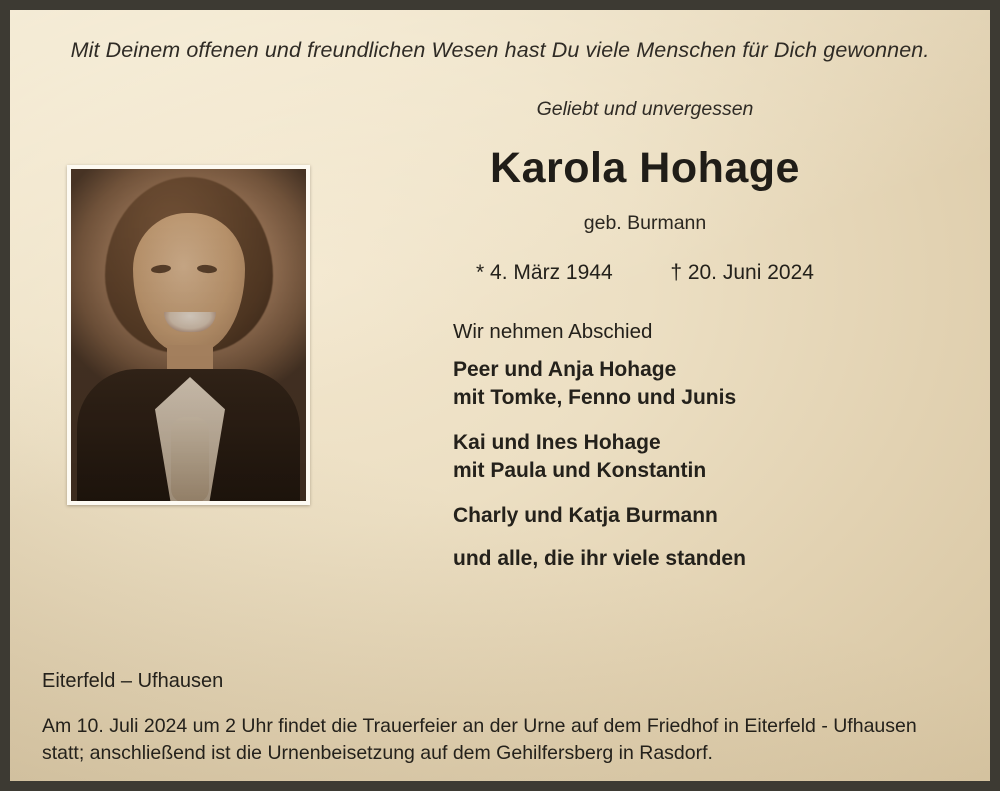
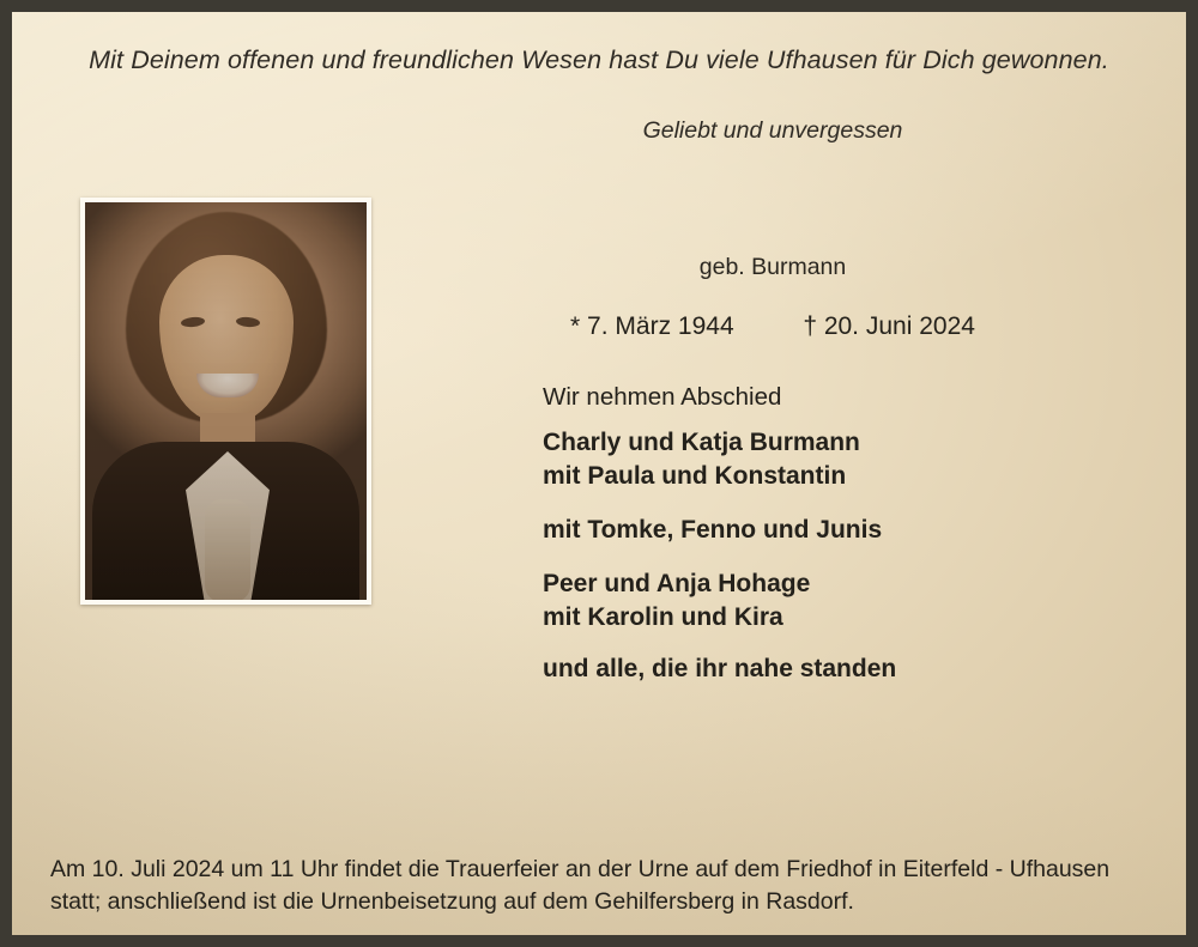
- Mit Deinem offenen und freundlichen Wesen hast Du viele Menschen für Dich gewonnen.
+ Mit Deinem offenen und freundlichen Wesen hast Du viele Ufhausen für Dich gewonnen.
  Geliebt und unvergessen
- Karola Hohage
  geb. Burmann
- * 4. März 1944 † 20. Juni 2024
+ * 7. März 1944 † 20. Juni 2024
  Wir nehmen Abschied
- Peer und Anja Hohage
+ Charly und Katja Burmann
- mit Tomke, Fenno und Junis
+ mit Paula und Konstantin
- Kai und Ines Hohage
- mit Paula und Konstantin
+ mit Tomke, Fenno und Junis
- Charly und Katja Burmann
+ Peer und Anja Hohage
+ mit Karolin und Kira
- und alle, die ihr viele standen
+ und alle, die ihr nahe standen
- Eiterfeld – Ufhausen
- Am 10. Juli 2024 um 2 Uhr findet die Trauerfeier an der Urne auf dem Friedhof in Eiterfeld - Ufhausen statt; anschließend ist die Urnenbeisetzung auf dem Gehilfersberg in Rasdorf.
+ Am 10. Juli 2024 um 11 Uhr findet die Trauerfeier an der Urne auf dem Friedhof in Eiterfeld - Ufhausen statt; anschließend ist die Urnenbeisetzung auf dem Gehilfersberg in Rasdorf.
